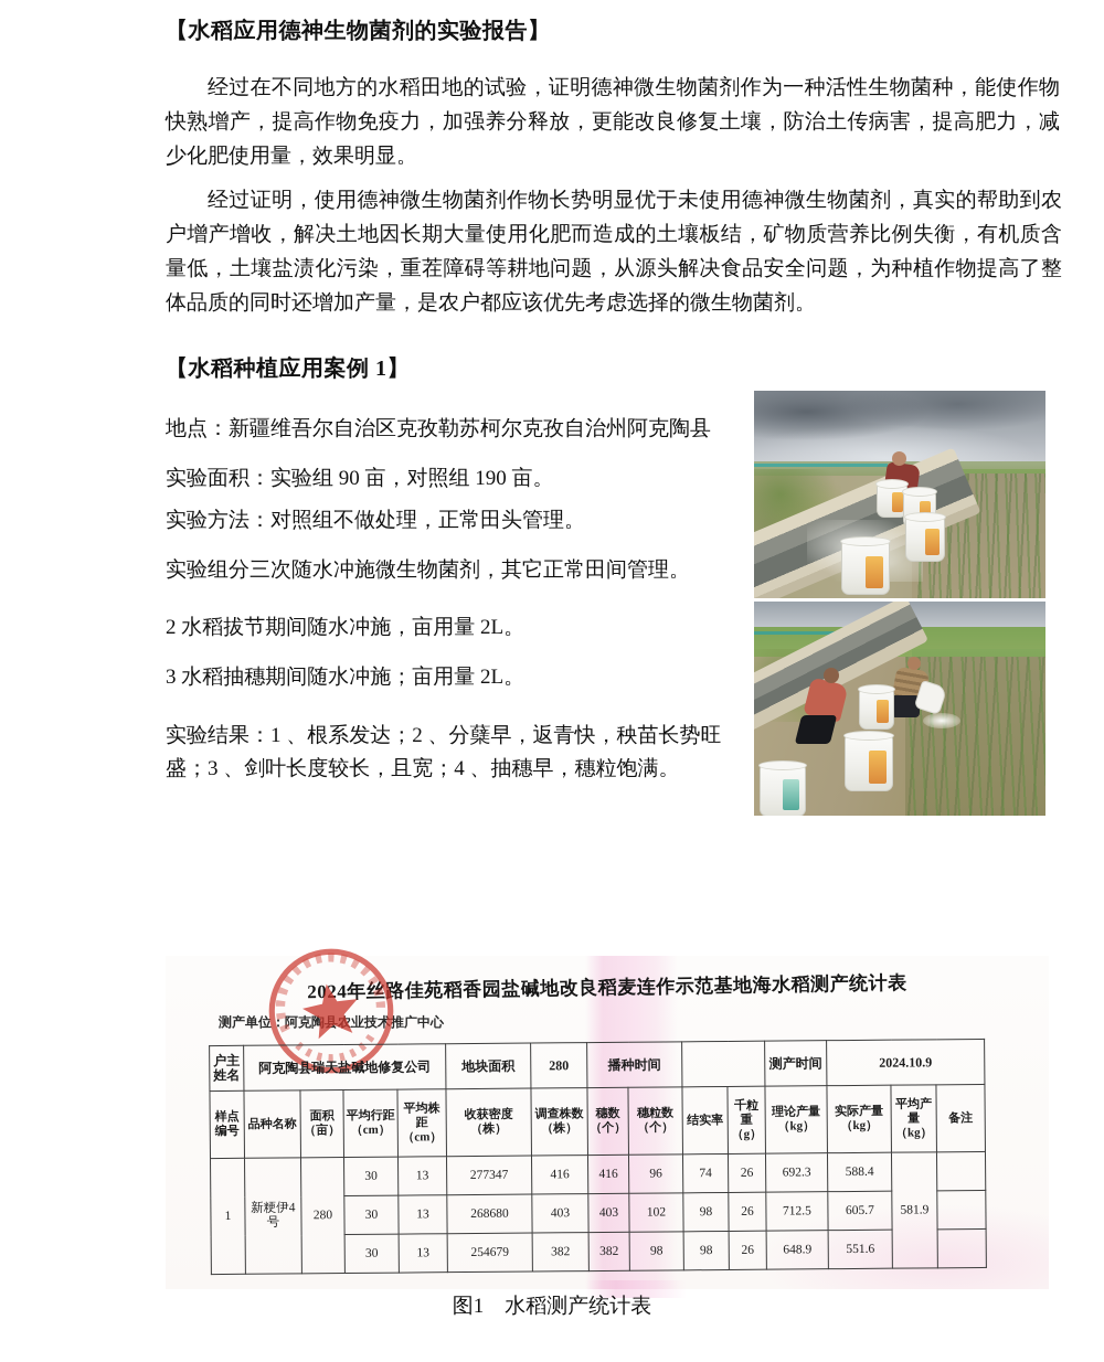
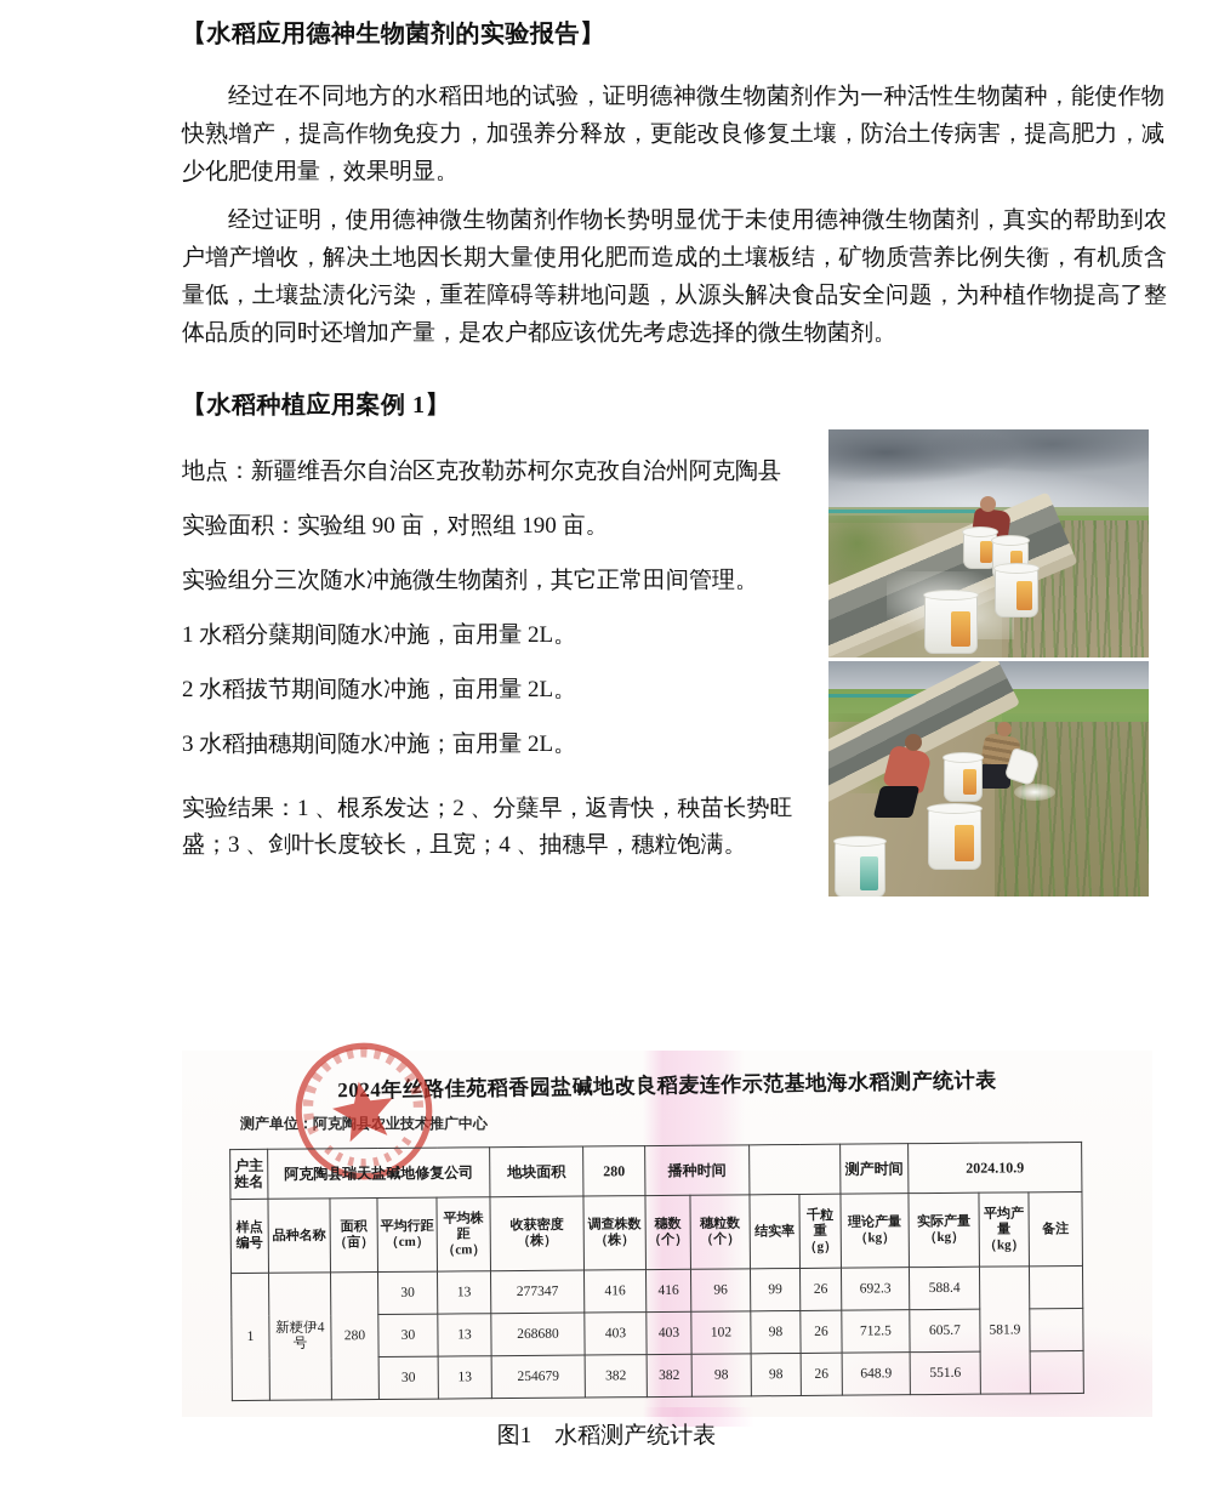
  【水稻应用德神生物菌剂的实验报告】
  经过在不同地方的水稻田地的试验，证明德神微生物菌剂作为一种活性生物菌种，能使作物快熟增产，提高作物免疫力，加强养分释放，更能改良修复土壤，防治土传病害，提高肥力，减少化肥使用量，效果明显。
  经过证明，使用德神微生物菌剂作物长势明显优于未使用德神微生物菌剂，真实的帮助到农户增产增收，解决土地因长期大量使用化肥而造成的土壤板结，矿物质营养比例失衡，有机质含量低，土壤盐渍化污染，重茬障碍等耕地问题，从源头解决食品安全问题，为种植作物提高了整体品质的同时还增加产量，是农户都应该优先考虑选择的微生物菌剂。
  【水稻种植应用案例 1】
  地点：新疆维吾尔自治区克孜勒苏柯尔克孜自治州阿克陶县
  实验面积：实验组 90 亩，对照组 190 亩。
- 实验方法：对照组不做处理，正常田头管理。
  实验组分三次随水冲施微生物菌剂，其它正常田间管理。
+ 1 水稻分蘖期间随水冲施，亩用量 2L。
  2 水稻拔节期间随水冲施，亩用量 2L。
  3 水稻抽穗期间随水冲施；亩用量 2L。
  实验结果：1 、根系发达；2 、分蘖早，返青快，秧苗长势旺盛；3 、剑叶长度较长，且宽；4 、抽穗早，穗粒饱满。
  2024年丝路佳苑稻香园盐碱地改良稻麦连作示范基地海水稻测产统计表
  测产单位：阿克陶县农业技术推广中心
  户主姓名	阿克陶县瑞天盐碱地修复公司	地块面积	280	播种时间		测产时间	2024.10.9
  样点 编号	品种名称	面积 （亩）	平均行距 （cm）	平均株 距 （cm）	收获密度 （株）	调查株数 （株）	穗数 （个）	穗粒数 （个）	结实率	千粒 重 （g）	理论产量 （kg）	实际产量 （kg）	平均产 量 （kg）	备注
- 1	新粳伊4号	280	30	13	277347	416	416	96	74	26	692.3	588.4	581.9
+ 1	新粳伊4号	280	30	13	277347	416	416	96	99	26	692.3	588.4	581.9
  30	13	268680	403	403	102	98	26	712.5	605.7
  30	13	254679	382	382	98	98	26	648.9	551.6
  图1 水稻测产统计表
